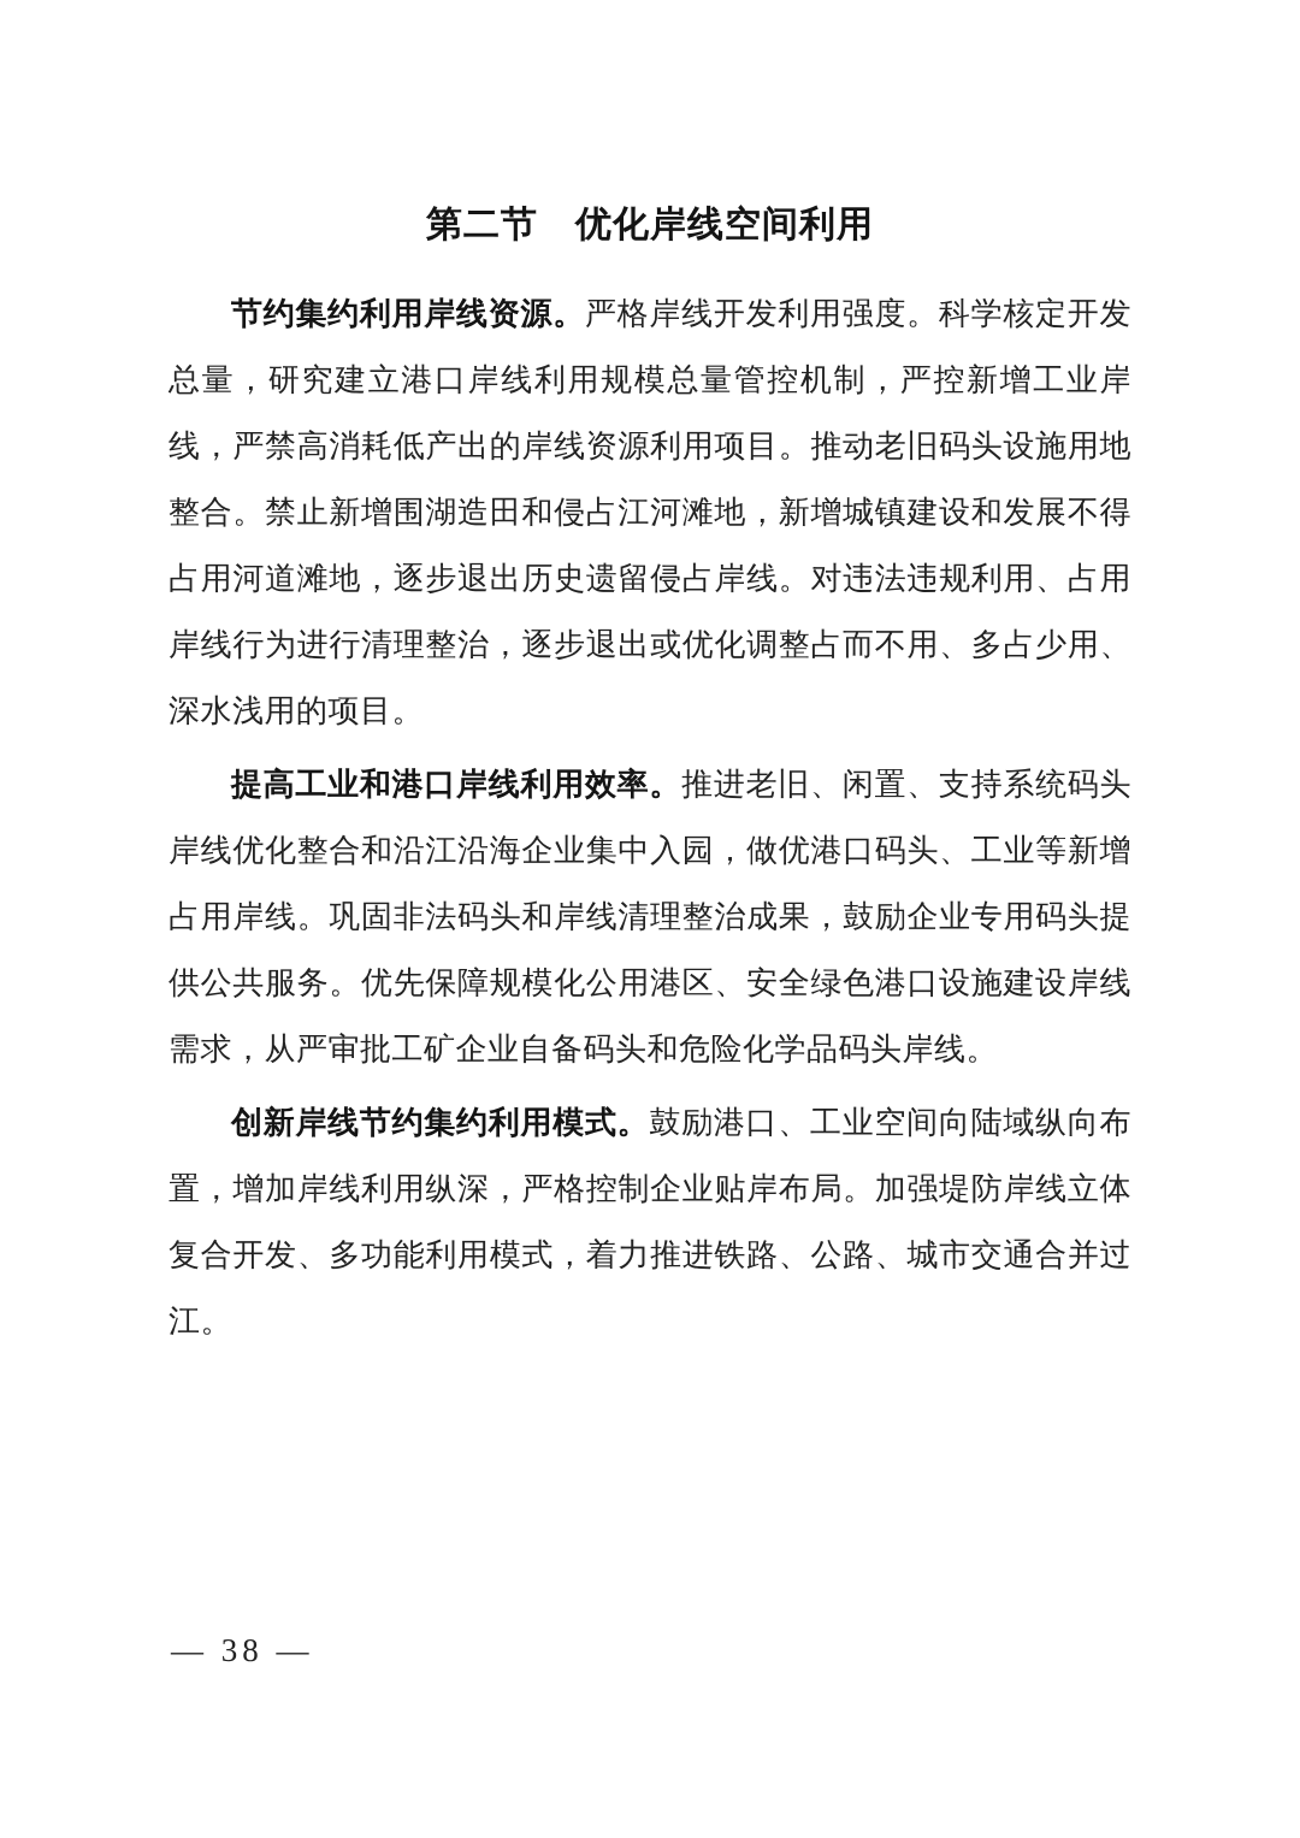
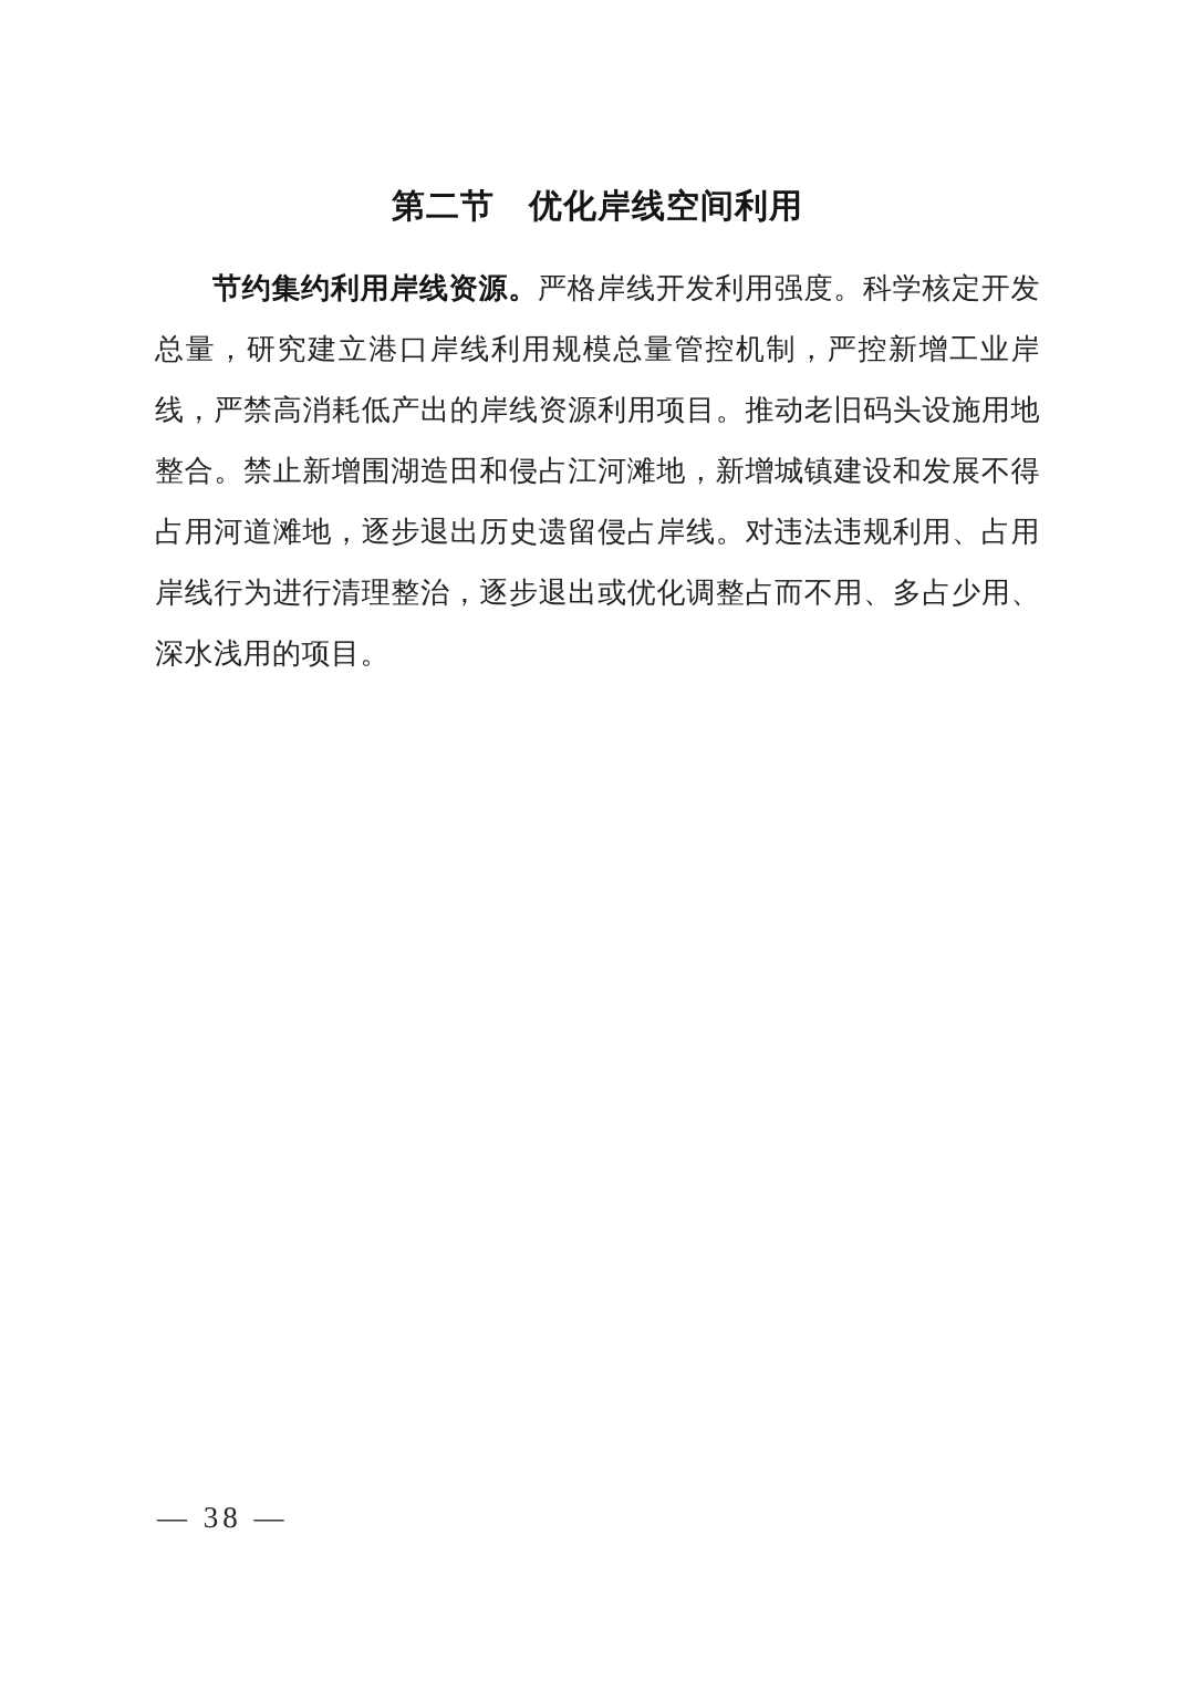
  第二节 优化岸线空间利用
  节约集约利用岸线资源。严格岸线开发利用强度。科学核定开发总量，研究建立港口岸线利用规模总量管控机制，严控新增工业岸线，严禁高消耗低产出的岸线资源利用项目。推动老旧码头设施用地整合。禁止新增围湖造田和侵占江河滩地，新增城镇建设和发展不得占用河道滩地，逐步退出历史遗留侵占岸线。对违法违规利用、占用岸线行为进行清理整治，逐步退出或优化调整占而不用、多占少用、深水浅用的项目。
- 提高工业和港口岸线利用效率。推进老旧、闲置、支持系统码头岸线优化整合和沿江沿海企业集中入园，做优港口码头、工业等新增占用岸线。巩固非法码头和岸线清理整治成果，鼓励企业专用码头提供公共服务。优先保障规模化公用港区、安全绿色港口设施建设岸线需求，从严审批工矿企业自备码头和危险化学品码头岸线。
- 创新岸线节约集约利用模式。鼓励港口、工业空间向陆域纵向布置，增加岸线利用纵深，严格控制企业贴岸布局。加强堤防岸线立体复合开发、多功能利用模式，着力推进铁路、公路、城市交通合并过江。
  — 38 —
